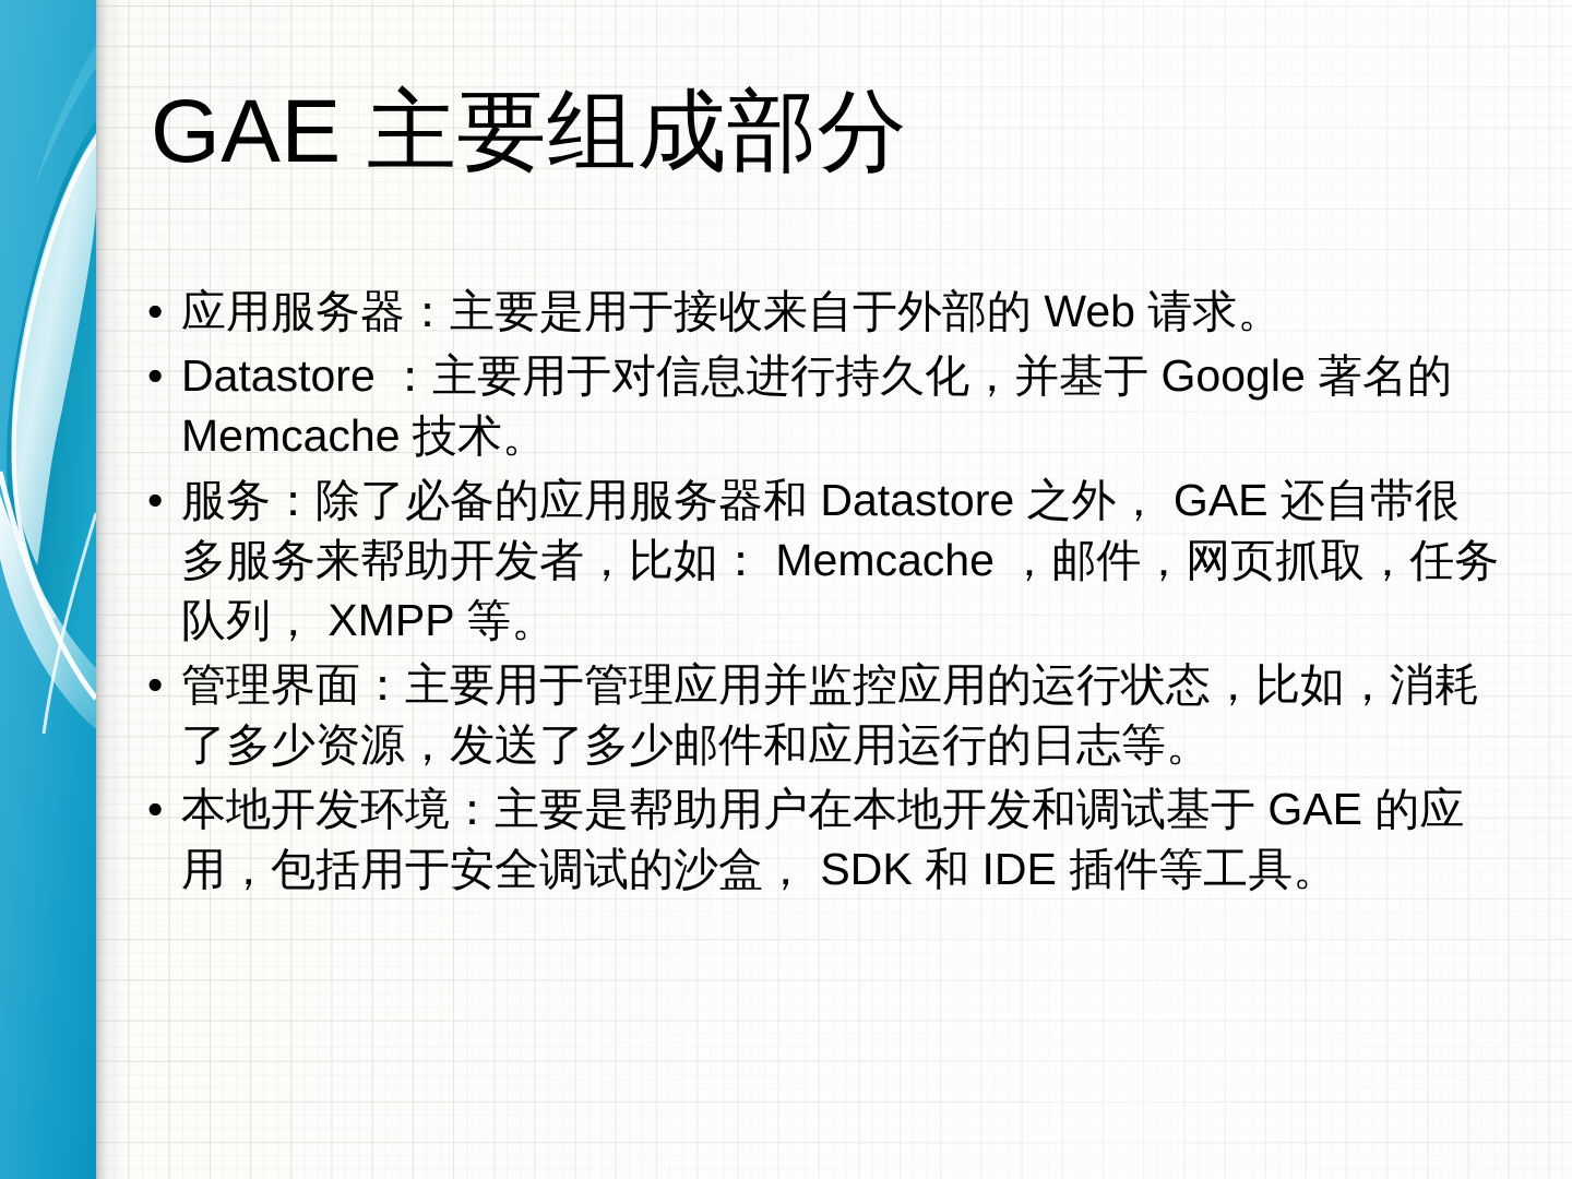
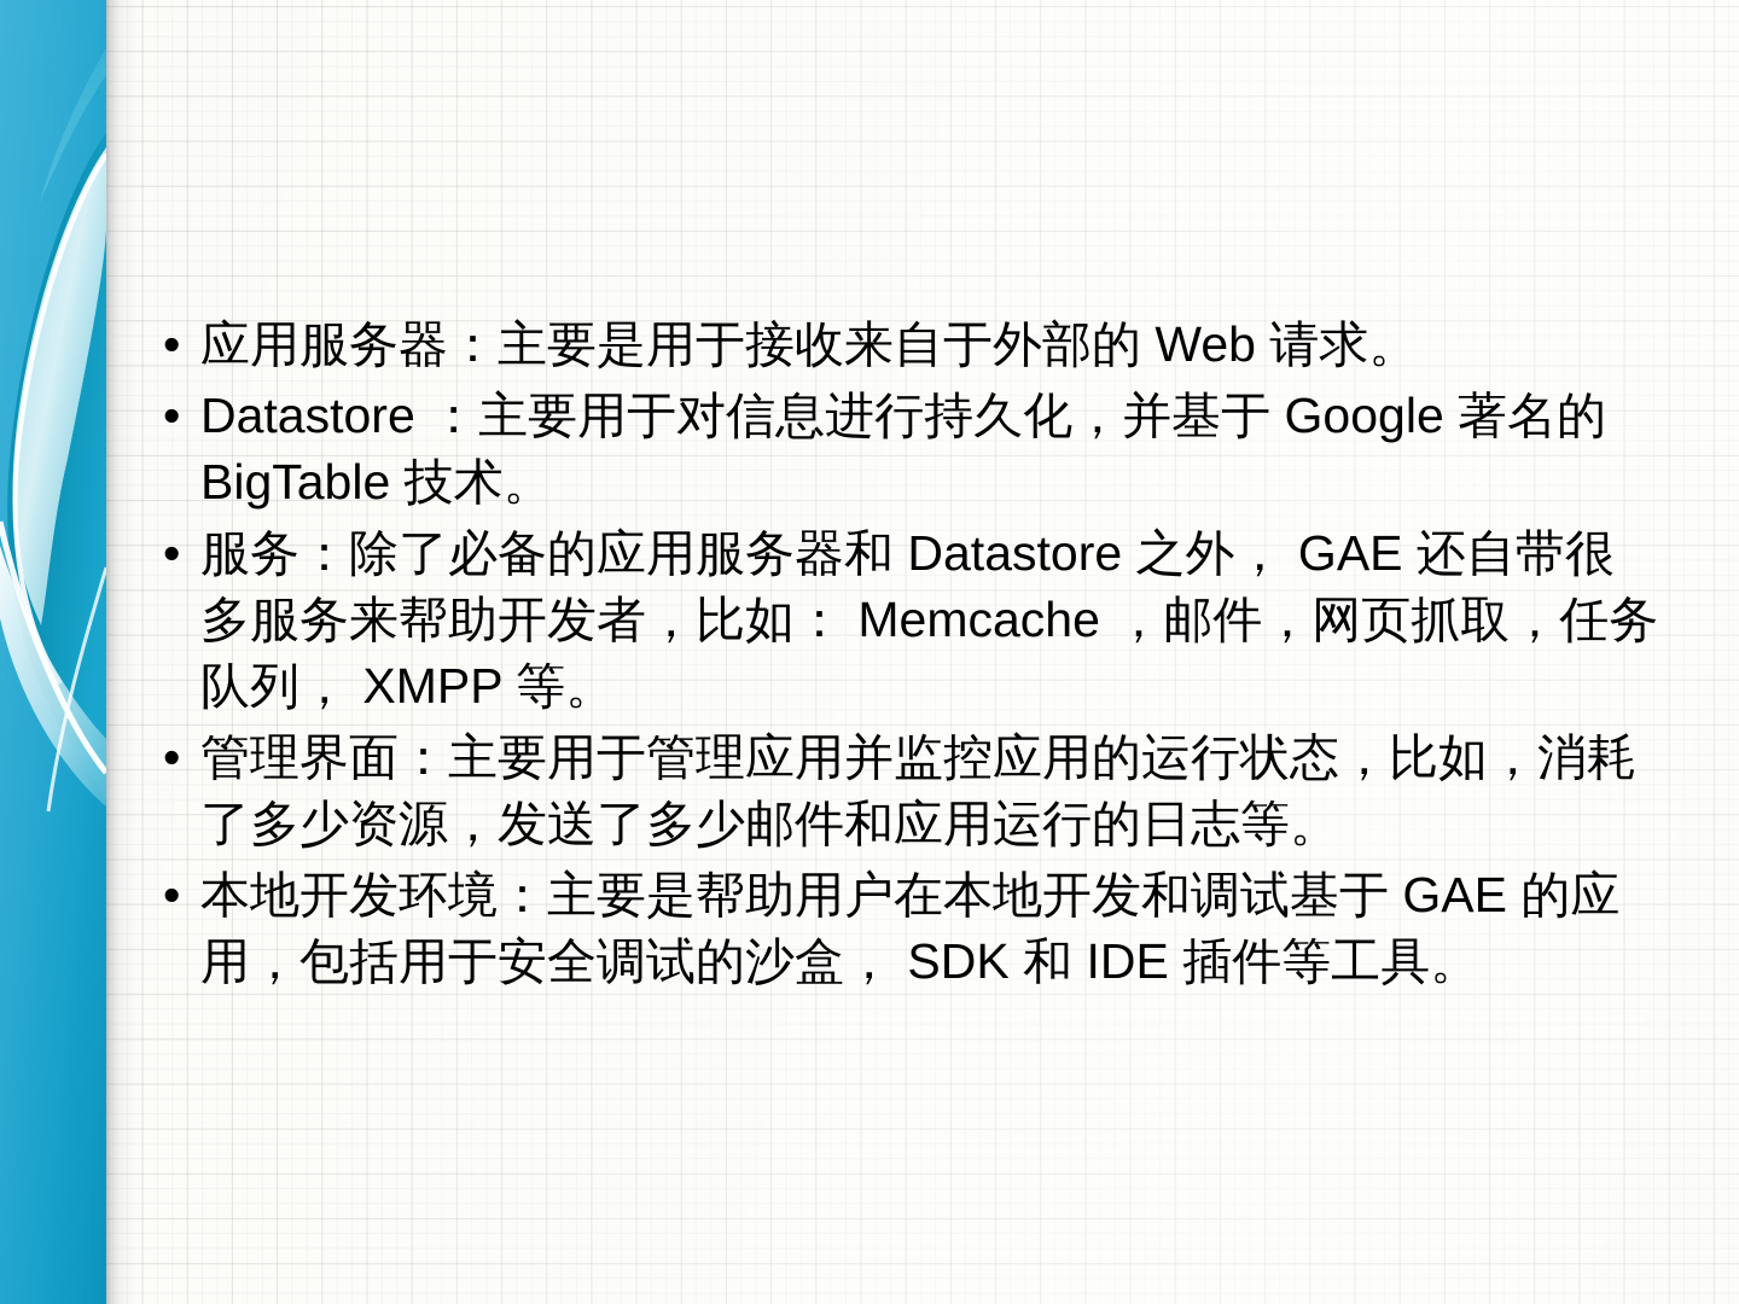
- GAE 主要组成部分
  •
  应用服务器：主要是用于接收来自于外部的 Web 请求。
  •
- Datastore ：主要用于对信息进行持久化，并基于 Google 著名的 Memcache 技术。
+ Datastore ：主要用于对信息进行持久化，并基于 Google 著名的 BigTable 技术。
  •
  服务：除了必备的应用服务器和 Datastore 之外， GAE 还自带很多服务来帮助开发者，比如： Memcache ，邮件，网页抓取，任务队列， XMPP 等。
  •
  管理界面：主要用于管理应用并监控应用的运行状态，比如，消耗了多少资源，发送了多少邮件和应用运行的日志等。
  •
  本地开发环境：主要是帮助用户在本地开发和调试基于 GAE 的应用，包括用于安全调试的沙盒， SDK 和 IDE 插件等工具。
